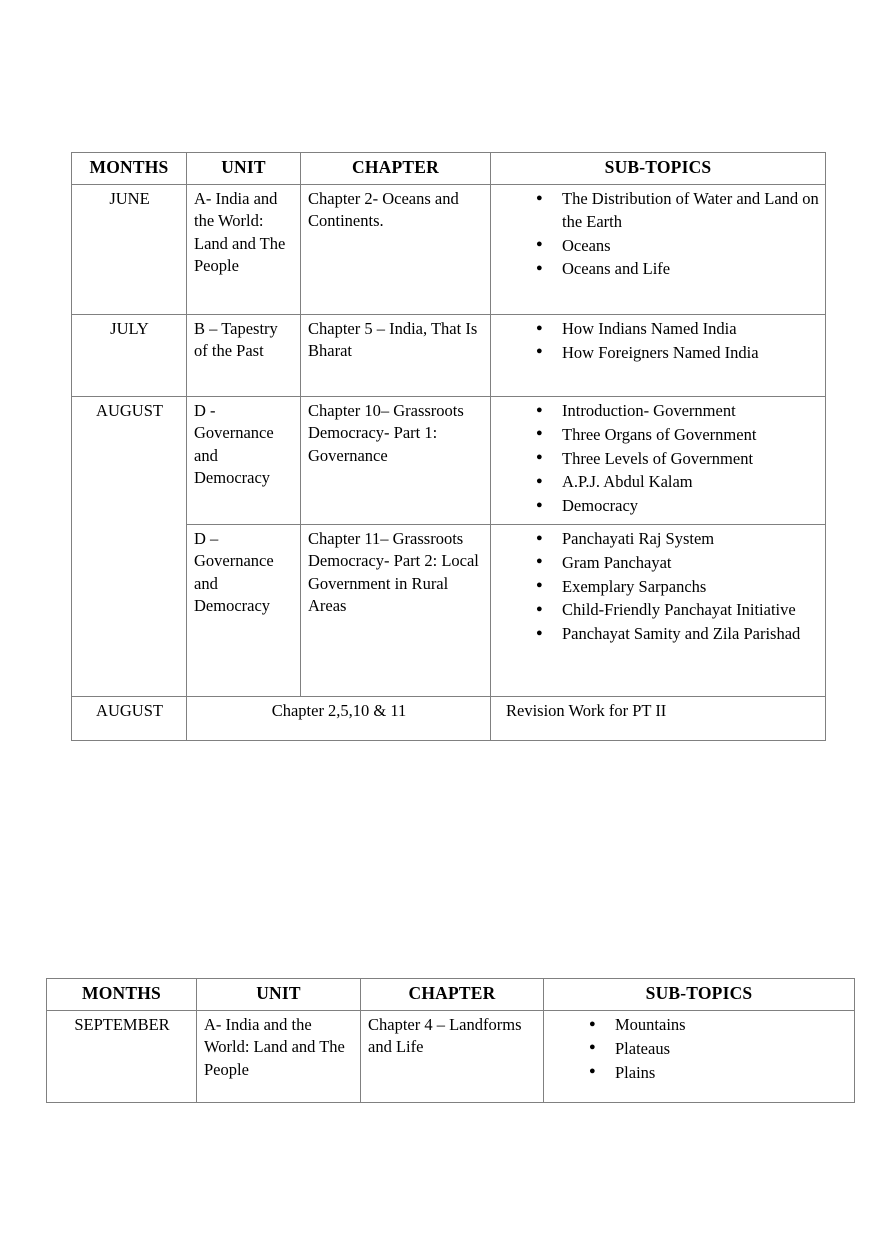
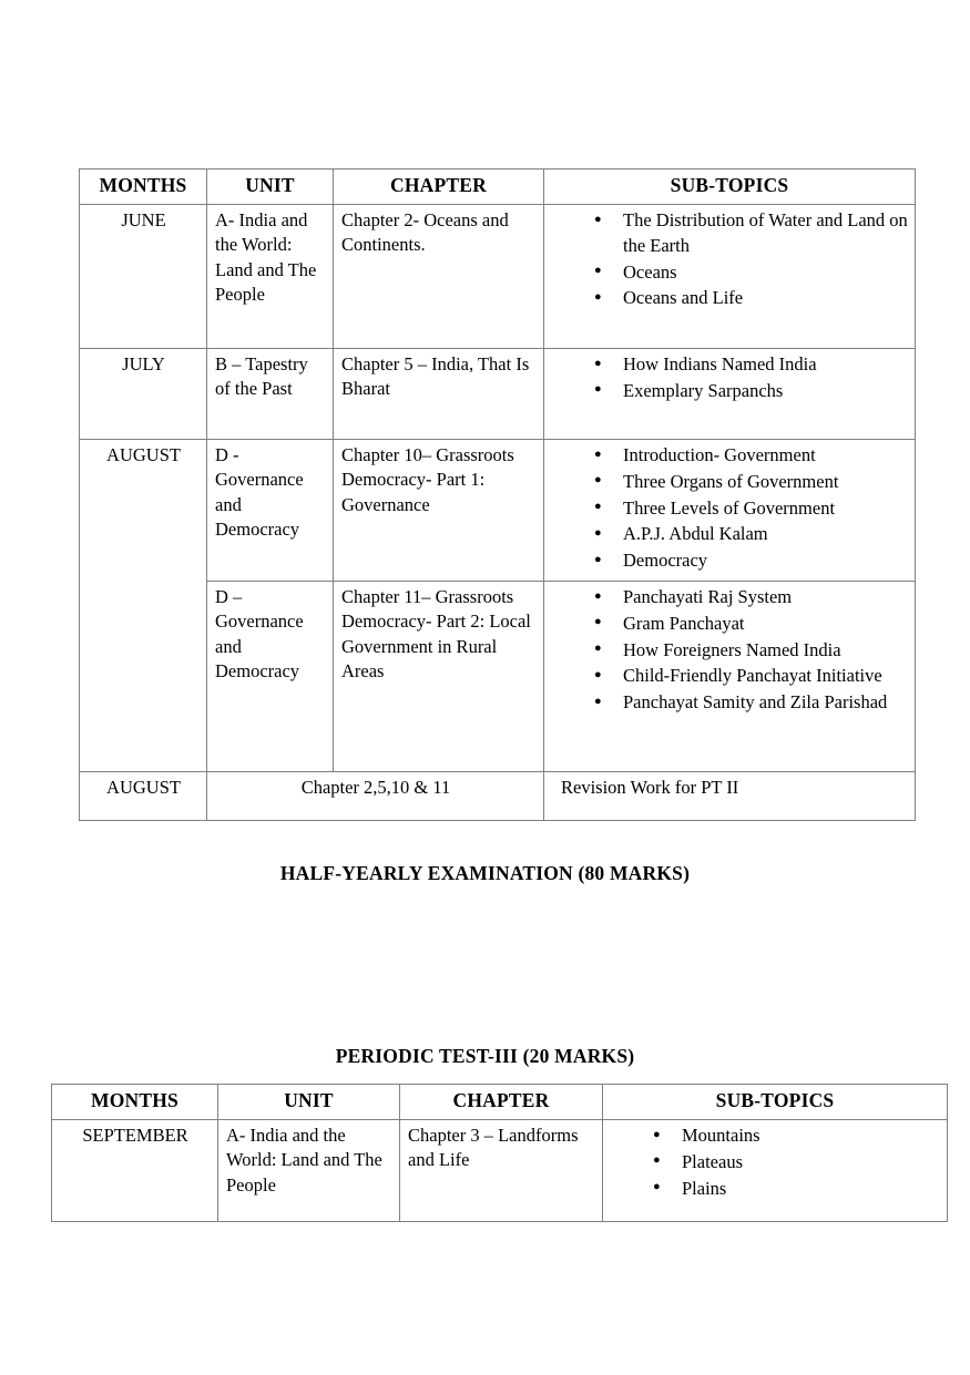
  MONTHS	UNIT	CHAPTER	SUB-TOPICS
  JUNE	A- India and the World: Land and The People	Chapter 2- Oceans and Continents.	The Distribution of Water and Land on the Earth Oceans Oceans and Life
- JULY	B – Tapestry of the Past	Chapter 5 – India, That Is Bharat	How Indians Named India How Foreigners Named India
+ JULY	B – Tapestry of the Past	Chapter 5 – India, That Is Bharat	How Indians Named India Exemplary Sarpanchs
  AUGUST	D - Governance and Democracy	Chapter 10– Grassroots Democracy- Part 1: Governance	Introduction- Government Three Organs of Government Three Levels of Government A.P.J. Abdul Kalam Democracy
- D – Governance and Democracy	Chapter 11– Grassroots Democracy- Part 2: Local Government in Rural Areas	Panchayati Raj System Gram Panchayat Exemplary Sarpanchs Child-Friendly Panchayat Initiative Panchayat Samity and Zila Parishad
+ D – Governance and Democracy	Chapter 11– Grassroots Democracy- Part 2: Local Government in Rural Areas	Panchayati Raj System Gram Panchayat How Foreigners Named India Child-Friendly Panchayat Initiative Panchayat Samity and Zila Parishad
  AUGUST	Chapter 2,5,10 & 11	Revision Work for PT II
+ HALF-YEARLY EXAMINATION (80 MARKS)
+ PERIODIC TEST-III (20 MARKS)
  MONTHS	UNIT	CHAPTER	SUB-TOPICS
- SEPTEMBER	A- India and the World: Land and The People	Chapter 4 – Landforms and Life	Mountains Plateaus Plains
+ SEPTEMBER	A- India and the World: Land and The People	Chapter 3 – Landforms and Life	Mountains Plateaus Plains
